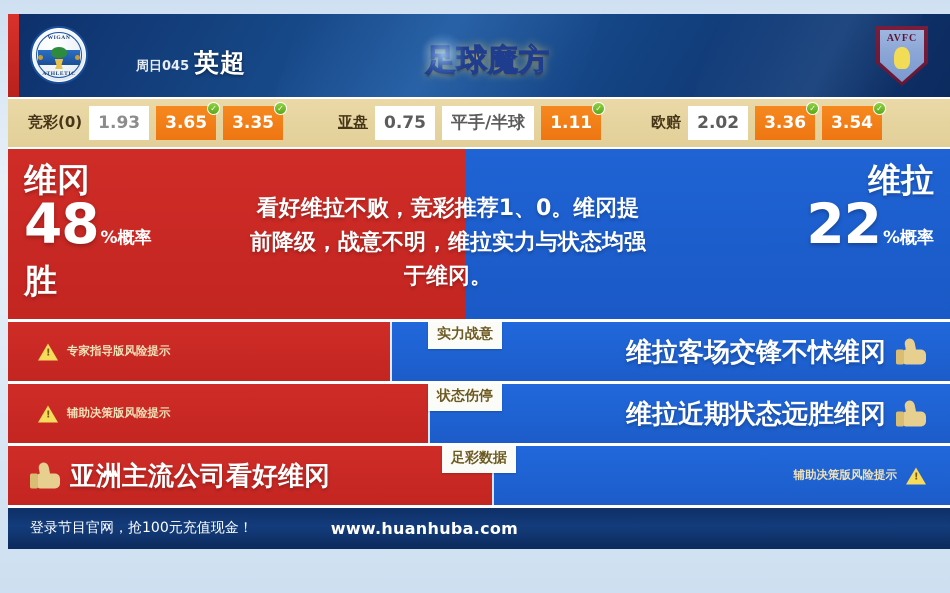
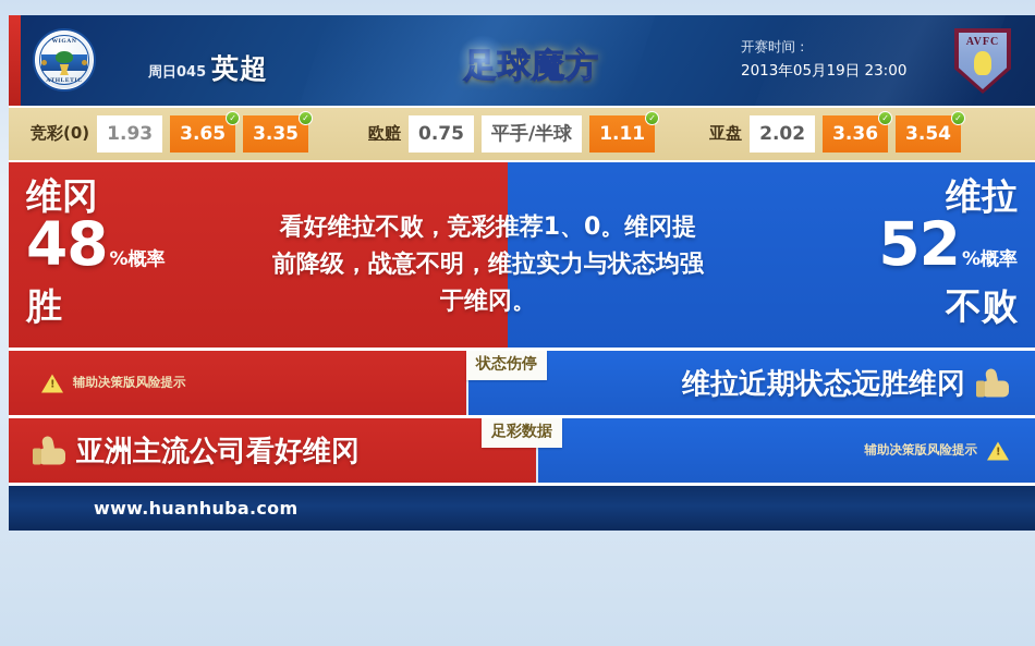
  周日045
  英超
  球魔方
+ 开赛时间：
+ 2013年05月19日 23:00
  AVFC
  竞彩(0)
  1.93
  3.65
  ✓
  3.35
  ✓
- 亚盘
+ 欧赔
  0.75
  平手/半球
  1.11
  ✓
- 欧赔
+ 亚盘
  2.02
  3.36
  ✓
  3.54
  ✓
  维冈
  48
  %概率
  胜
  维拉
- 22
+ 52
  %概率
+ 不败
  看好维拉不败，竞彩推荐1、0。维冈提前降级，战意不明，维拉实力与状态均强于维冈。
- 实力战意
- 专家指导版风险提示
- 维拉客场交锋不怵维冈
  状态伤停
  辅助决策版风险提示
  维拉近期状态远胜维冈
  足彩数据
  亚洲主流公司看好维冈
  辅助决策版风险提示
- 登录节目官网，抢100元充值现金！
  www.huanhuba.com
